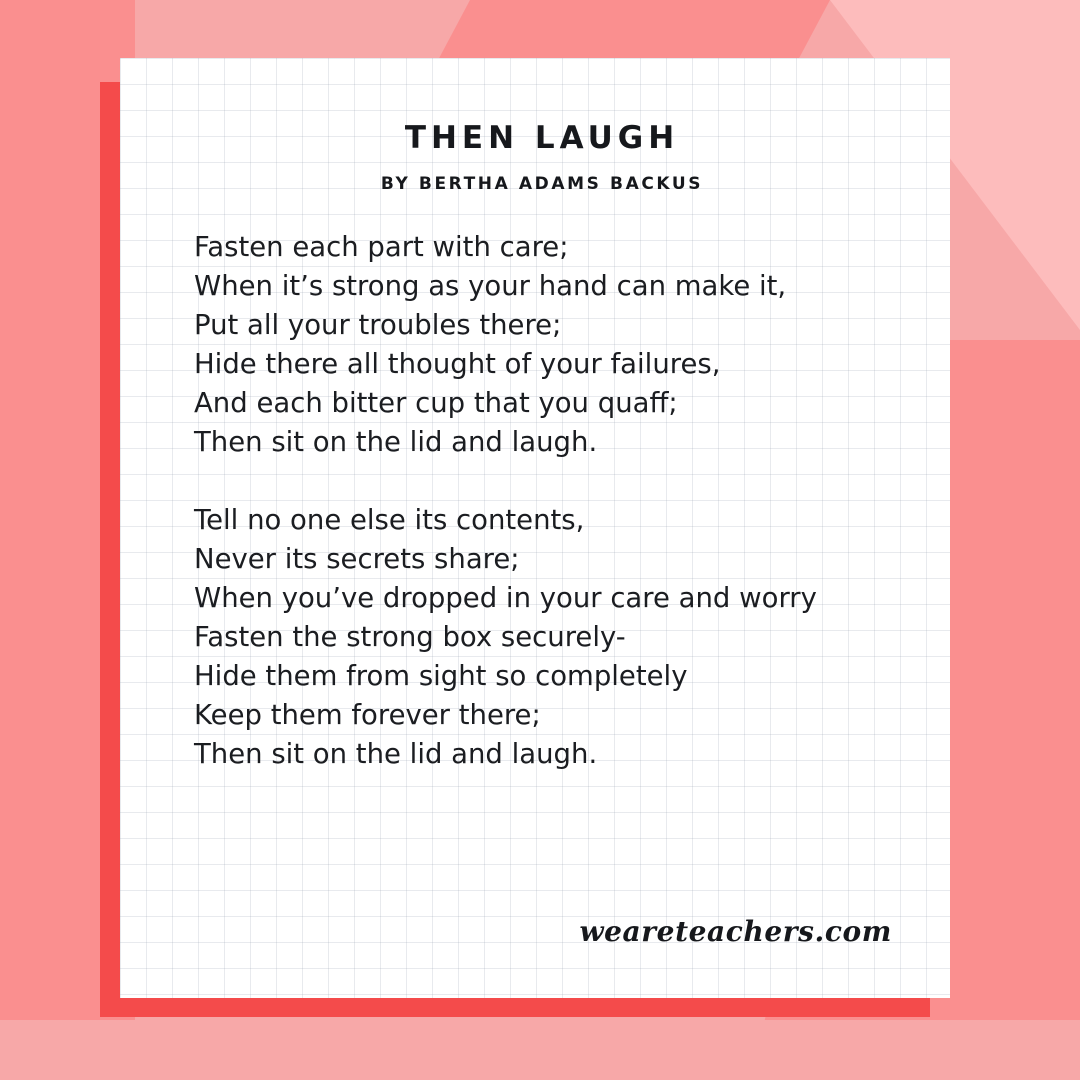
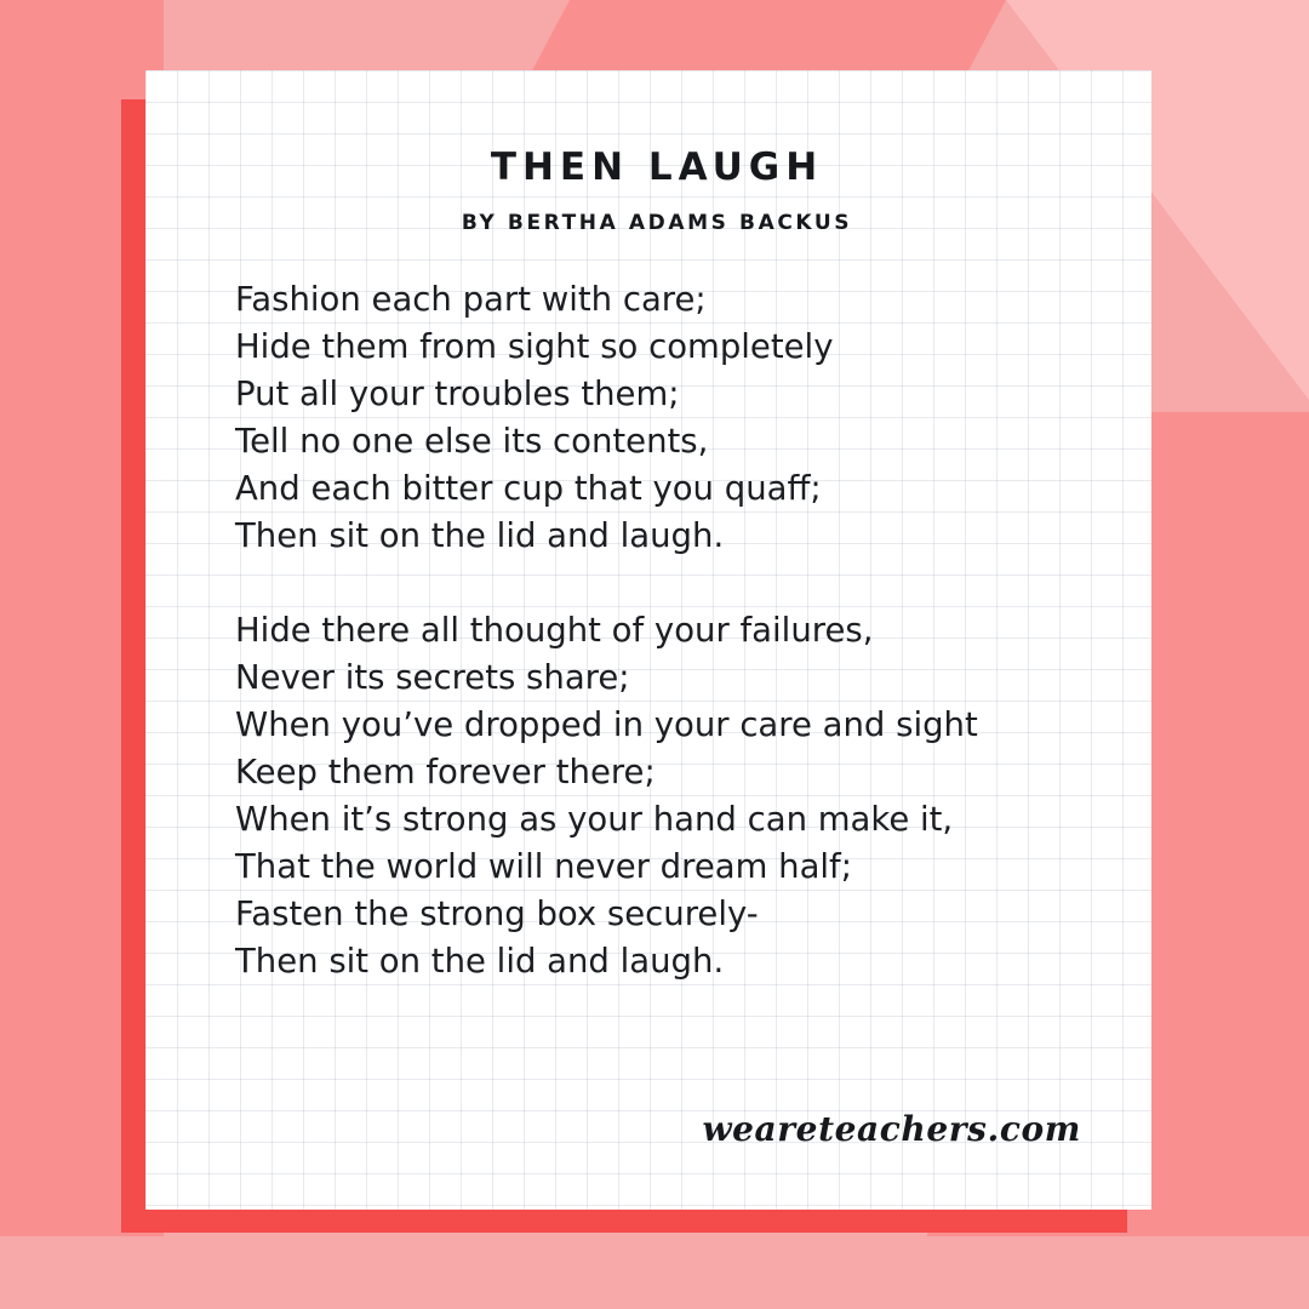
  THEN LAUGH
  BY BERTHA ADAMS BACKUS
- Fasten each part with care;
+ Fashion each part with care;
- When it’s strong as your hand can make it,
+ Hide them from sight so completely
- Put all your troubles there;
+ Put all your troubles them;
- Hide there all thought of your failures,
+ Tell no one else its contents,
  And each bitter cup that you quaff;
  Then sit on the lid and laugh.
- Tell no one else its contents,
+ Hide there all thought of your failures,
  Never its secrets share;
- When you’ve dropped in your care and worry
+ When you’ve dropped in your care and sight
- Fasten the strong box securely-
+ Keep them forever there;
- Hide them from sight so completely
+ When it’s strong as your hand can make it,
+ That the world will never dream half;
- Keep them forever there;
+ Fasten the strong box securely-
  Then sit on the lid and laugh.
  weareteachers.com
